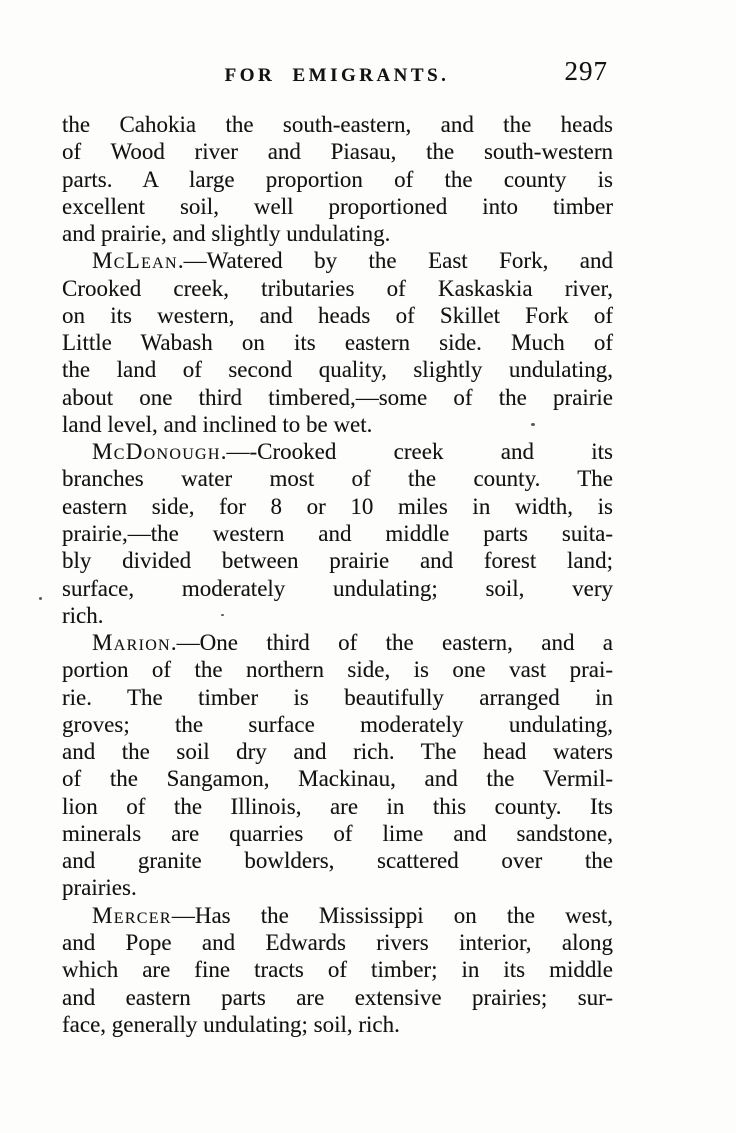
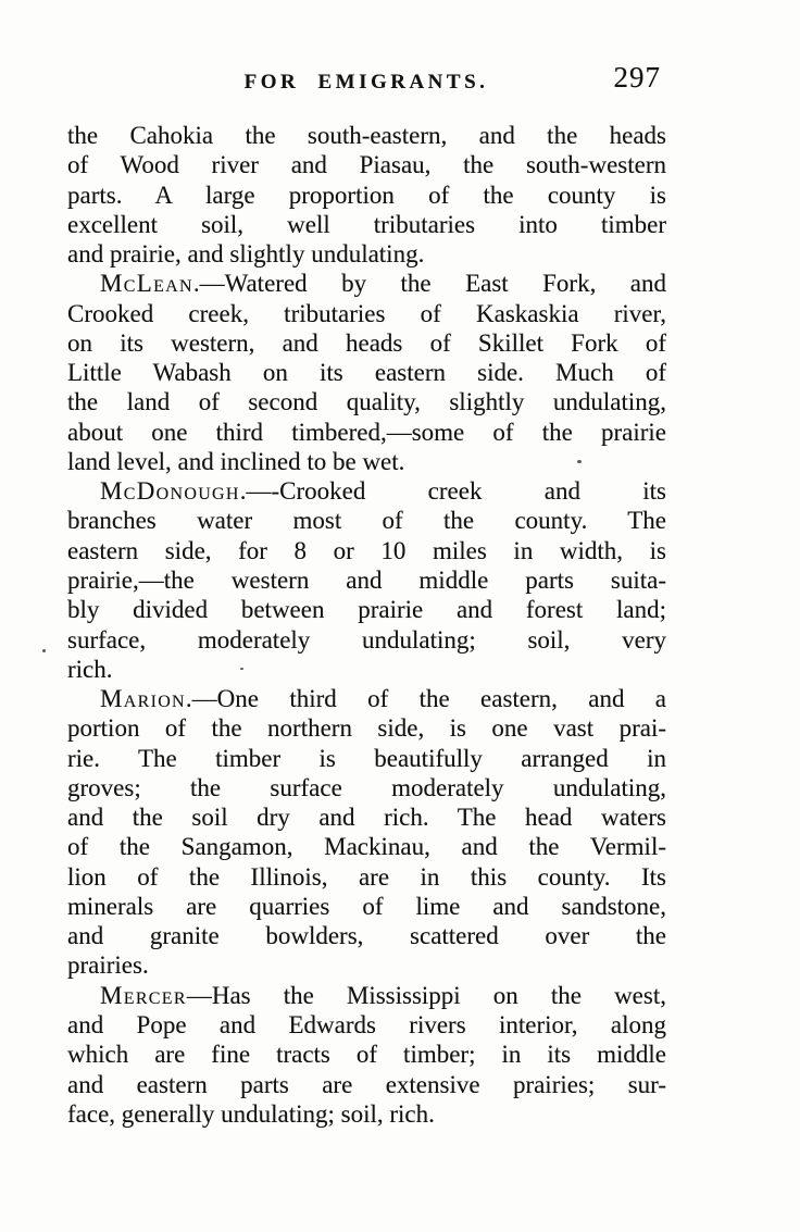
  FOR EMIGRANTS.
  297
  the Cahokia the south-eastern, and the heads
  of Wood river and Piasau, the south-western
  parts. A large proportion of the county is
- excellent soil, well proportioned into timber
+ excellent soil, well tributaries into timber
  and prairie, and slightly undulating.
  McLean.—Watered by the East Fork, and
  Crooked creek, tributaries of Kaskaskia river,
  on its western, and heads of Skillet Fork of
  Little Wabash on its eastern side. Much of
  the land of second quality, slightly undulating,
  about one third timbered,—some of the prairie
  land level, and inclined to be wet.
  McDonough.—-Crooked creek and its
  branches water most of the county. The
  eastern side, for 8 or 10 miles in width, is
  prairie,—the western and middle parts suita-
  bly divided between prairie and forest land;
  surface, moderately undulating; soil, very
  rich.
  Marion.—One third of the eastern, and a
  portion of the northern side, is one vast prai-
  rie. The timber is beautifully arranged in
  groves; the surface moderately undulating,
  and the soil dry and rich. The head waters
  of the Sangamon, Mackinau, and the Vermil-
  lion of the Illinois, are in this county. Its
  minerals are quarries of lime and sandstone,
  and granite bowlders, scattered over the
  prairies.
  Mercer—Has the Mississippi on the west,
  and Pope and Edwards rivers interior, along
  which are fine tracts of timber; in its middle
  and eastern parts are extensive prairies; sur-
  face, generally undulating; soil, rich.
